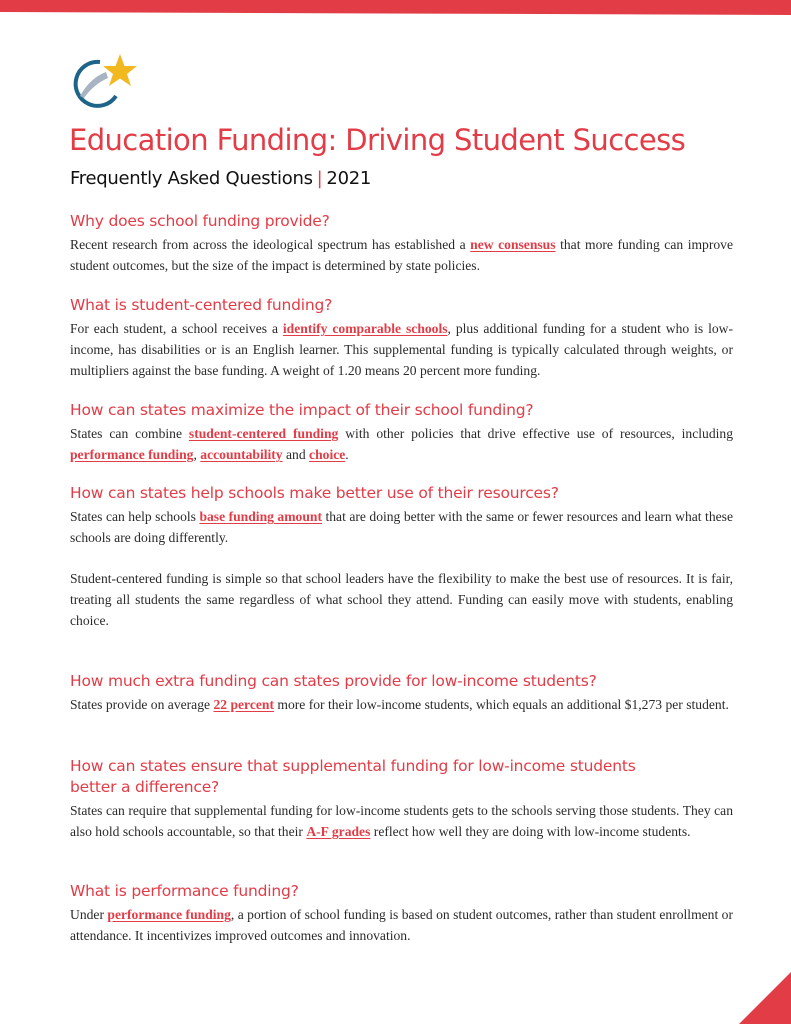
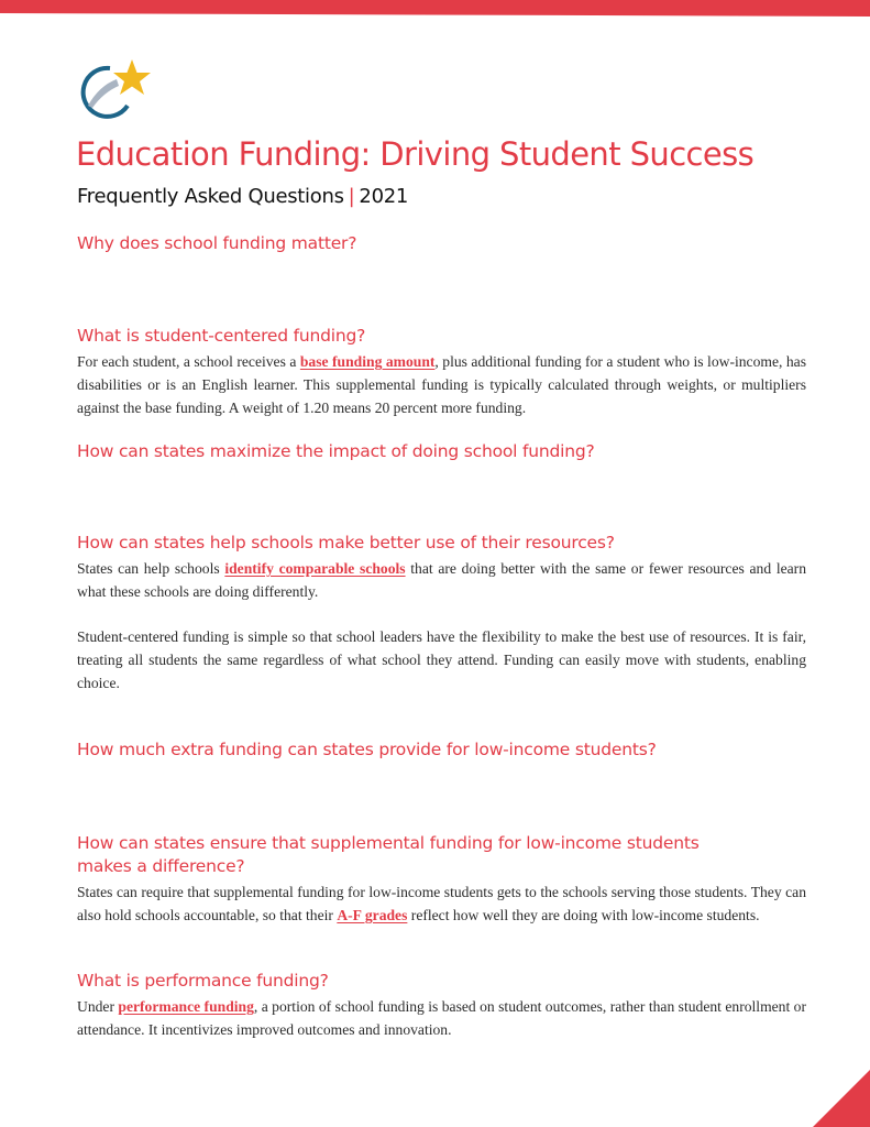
  Education Funding: Driving Student Success
  Frequently Asked Questions | 2021
- Why does school funding provide?
+ Why does school funding matter?
- Recent research from across the ideological spectrum has established a new consensus that more funding can improve student outcomes, but the size of the impact is determined by state policies.
  What is student-centered funding?
- For each student, a school receives a identify comparable schools, plus additional funding for a student who is low-income, has disabilities or is an English learner. This supplemental funding is typically calculated through weights, or multipliers against the base funding. A weight of 1.20 means 20 percent more funding.
+ For each student, a school receives a base funding amount, plus additional funding for a student who is low-income, has disabilities or is an English learner. This supplemental funding is typically calculated through weights, or multipliers against the base funding. A weight of 1.20 means 20 percent more funding.
- How can states maximize the impact of their school funding?
+ How can states maximize the impact of doing school funding?
- States can combine student-centered funding with other policies that drive effective use of resources, including performance funding, accountability and choice.
  How can states help schools make better use of their resources?
- States can help schools base funding amount that are doing better with the same or fewer resources and learn what these schools are doing differently.
+ States can help schools identify comparable schools that are doing better with the same or fewer resources and learn what these schools are doing differently.
  Student-centered funding is simple so that school leaders have the flexibility to make the best use of resources. It is fair, treating all students the same regardless of what school they attend. Funding can easily move with students, enabling choice.
  How much extra funding can states provide for low-income students?
- States provide on average 22 percent more for their low-income students, which equals an additional $1,273 per student.
- How can states ensure that supplemental funding for low-income students better a difference?
+ How can states ensure that supplemental funding for low-income students makes a difference?
  States can require that supplemental funding for low-income students gets to the schools serving those students. They can also hold schools accountable, so that their A-F grades reflect how well they are doing with low-income students.
  What is performance funding?
  Under performance funding, a portion of school funding is based on student outcomes, rather than student enrollment or attendance. It incentivizes improved outcomes and innovation.
